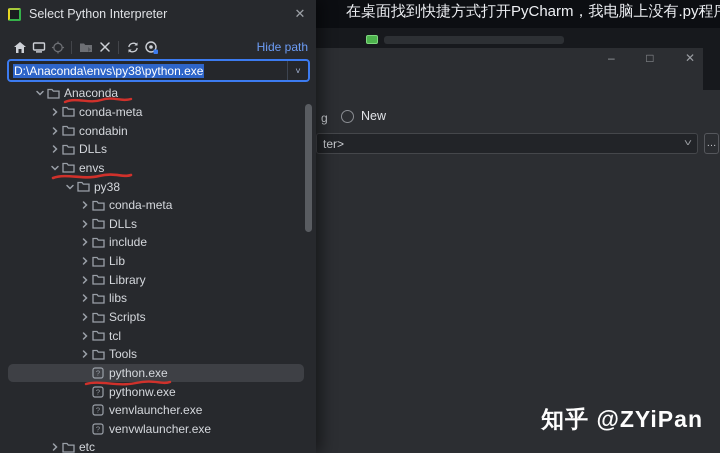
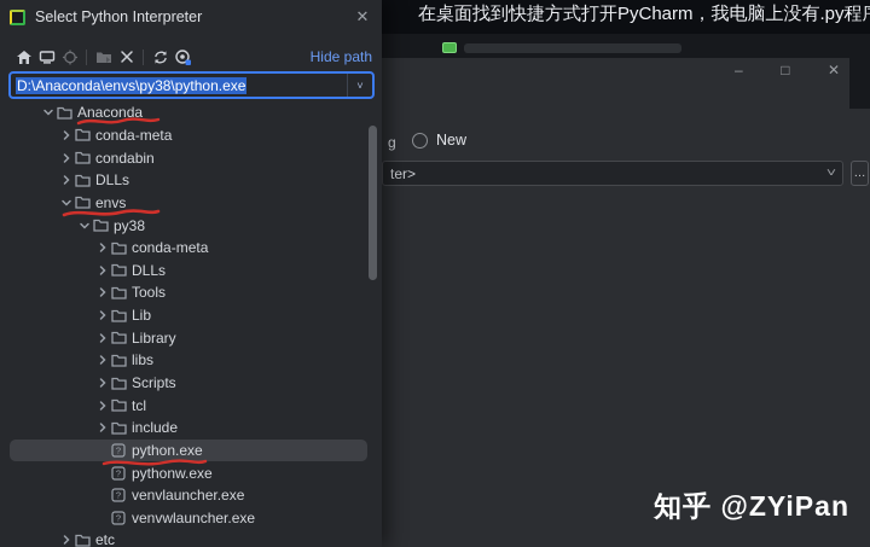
  在桌面找到快捷方式打开PyCharm，我电脑上没有.py程
  –
  □
  ✕
  g
  New
  ter>
  ˅
  …
  知乎 @ZYiPan
  Select Python Interpreter
  ✕
  Hide path
  D:\Anaconda\envs\py38\python.exe
  ˅
  Anaconda
  conda-meta
  condabin
  DLLs
  envs
  py38
  conda-meta
  DLLs
- include
+ Tools
  Lib
  Library
  libs
  Scripts
  tcl
- Tools
+ include
  ?
  python.exe
  ?
  pythonw.exe
  ?
  venvlauncher.exe
  ?
  venvwlauncher.exe
  etc
